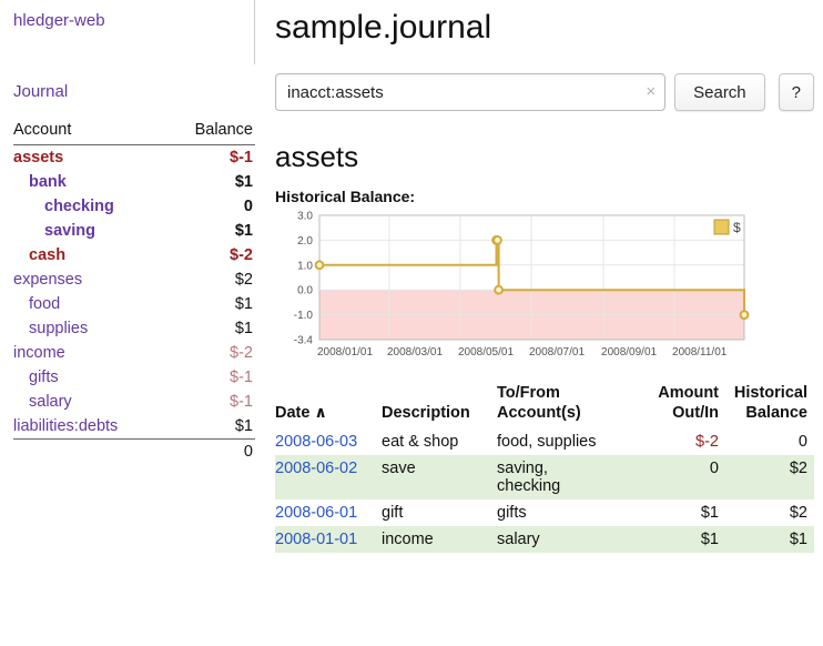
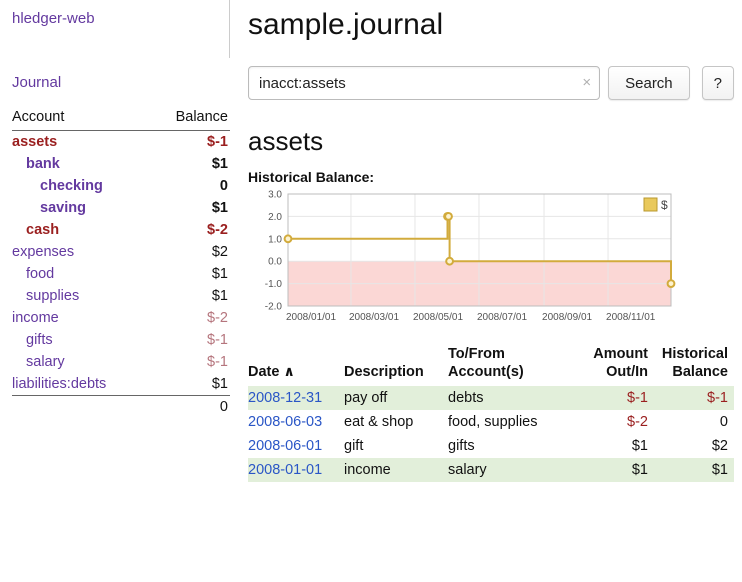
  hledger-web
  Journal
  Account	Balance
  assets	$-1
  bank	$1
  checking	0
  saving	$1
  cash	$-2
  expenses	$2
  food	$1
  supplies	$1
  income	$-2
  gifts	$-1
  salary	$-1
  liabilities:debts	$1
  	0
  sample.journal
  inacct:assets
  ×
  Search
  ?
  assets
  Historical Balance:
  3.0
  2.0
  1.0
  0.0
  -1.0
- -3.4
+ -2.0
  2008/01/01
  2008/03/01
  2008/05/01
  2008/07/01
  2008/09/01
  2008/11/01
  $
  Date ∧	Description	To/From Account(s)	Amount Out/In	Historical Balance
+ 2008-12-31	pay off	debts	$-1	$-1
  2008-06-03	eat & shop	food, supplies	$-2	0
- 2008-06-02	save	saving, checking	0	$2
  2008-06-01	gift	gifts	$1	$2
  2008-01-01	income	salary	$1	$1
